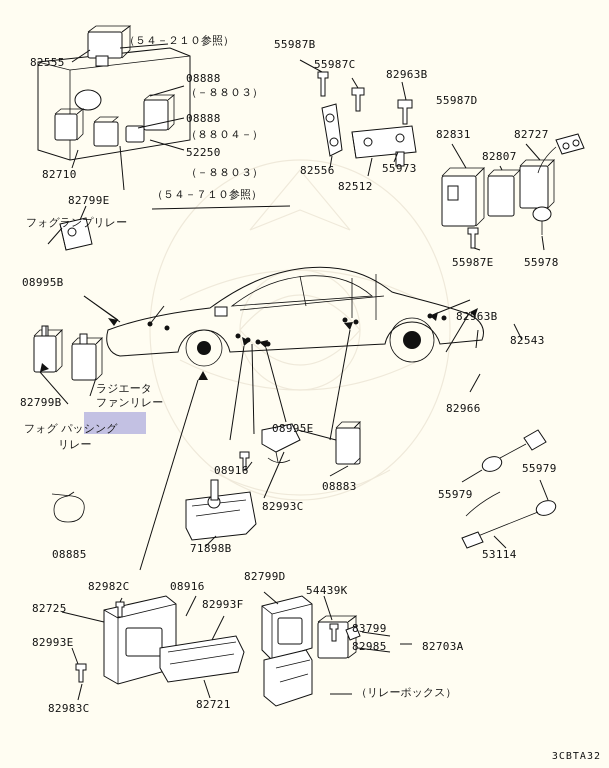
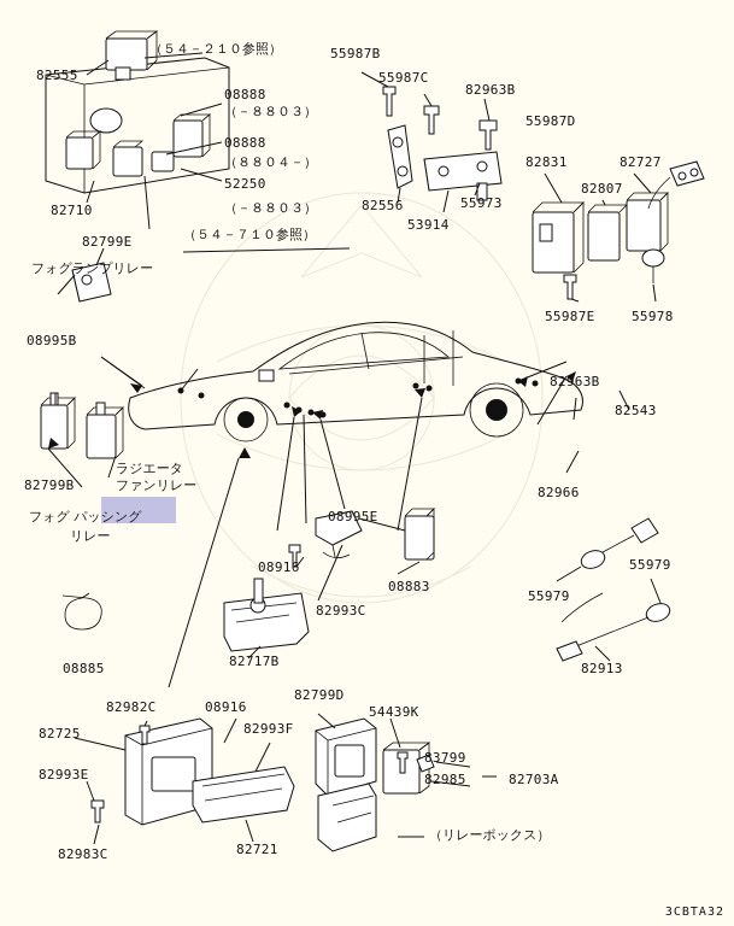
  （５４－２１０参照）
  （５４－７１０参照）
  （－８８０３）
  （８８０４－）
  （－８８０３）
  （リレーボックス）
  フォグランプリレー
  ラジエータ
  ファンリレー
  フォグ パッシング
  リレー
  82555
  08888
  08888
  52250
  82710
  82799E
  08995B
  82799B
  08885
  55987B
  55987C
  82963B
  55987D
  82556
  55973
- 82512
+ 53914
  82831
  82727
  82807
  55987E
  55978
  82963B
  82543
  82966
  08995E
  08883
  08916
  82993C
- 71898B
+ 82717B
  55979
  55979
- 53114
+ 82913
  82982C
  08916
  82799D
  54439K
  82725
  82993F
  83799
  82985
  82703A
  82993E
  82983C
  82721
  3CBTA32
